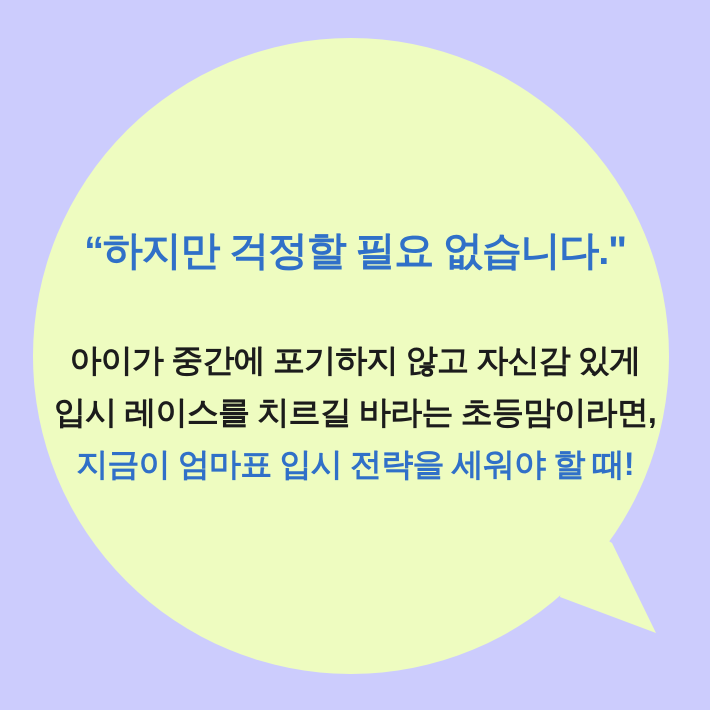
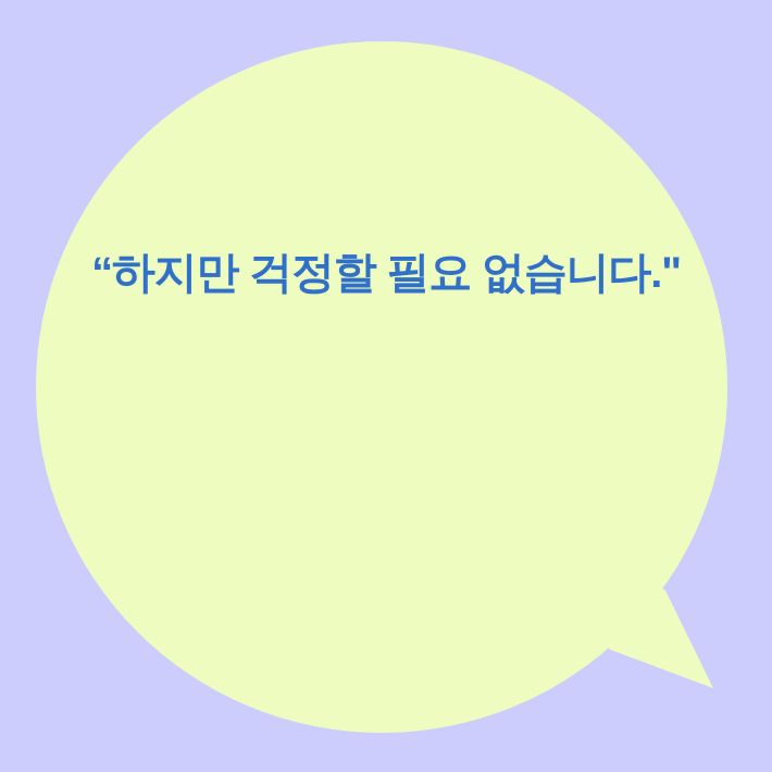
  “하지만 걱정할 필요 없습니다."
- 아이가 중간에 포기하지 않고 자신감 있게
- 입시 레이스를 치르길 바라는 초등맘이라면,
- 지금이 엄마표 입시 전략을 세워야 할 때!
